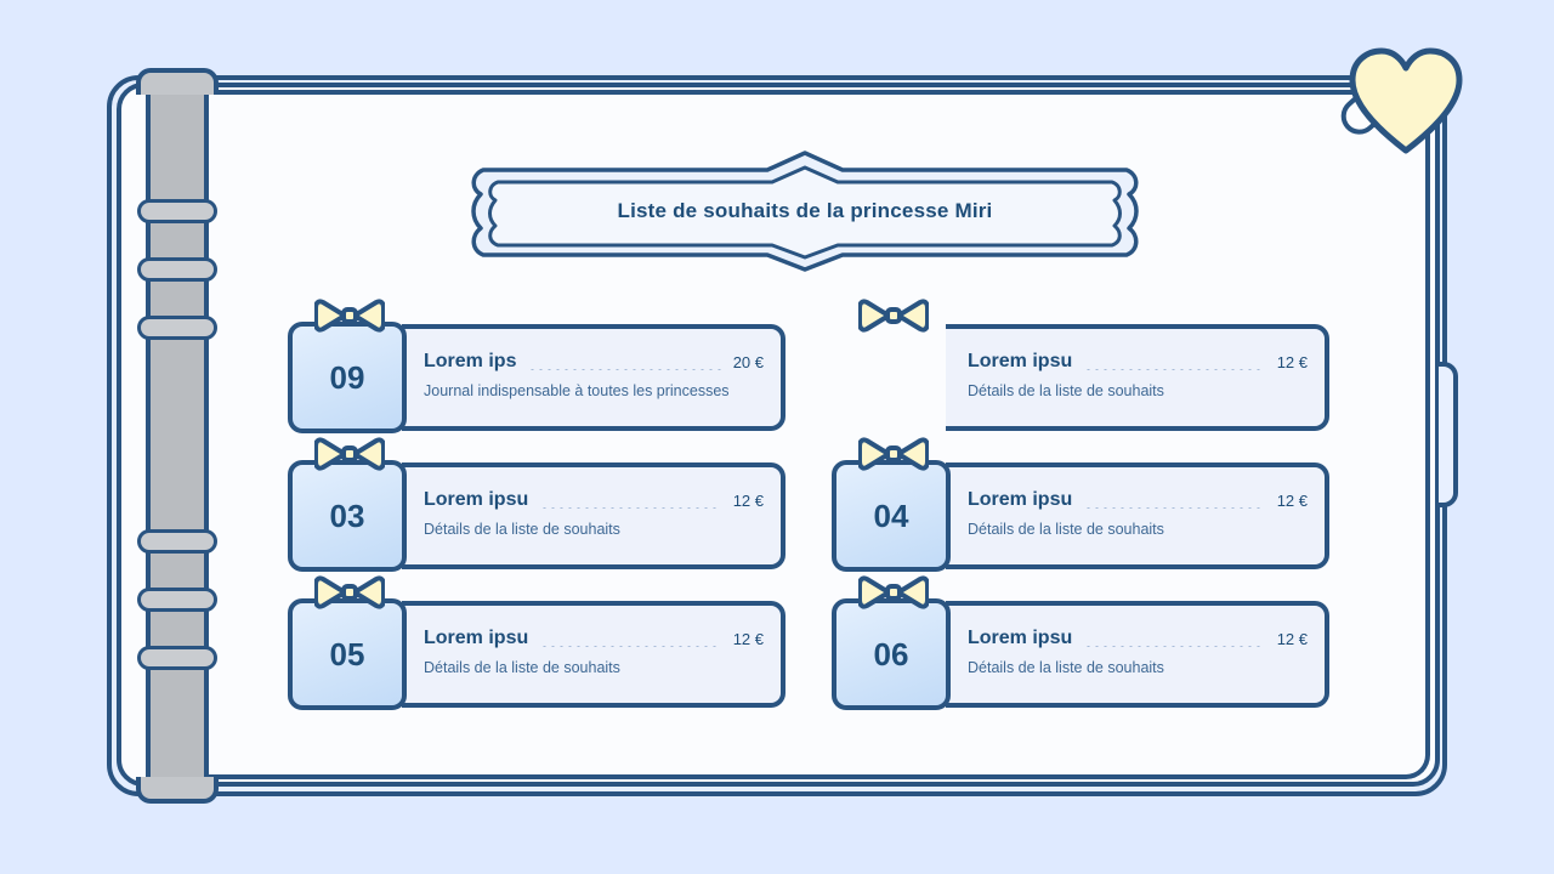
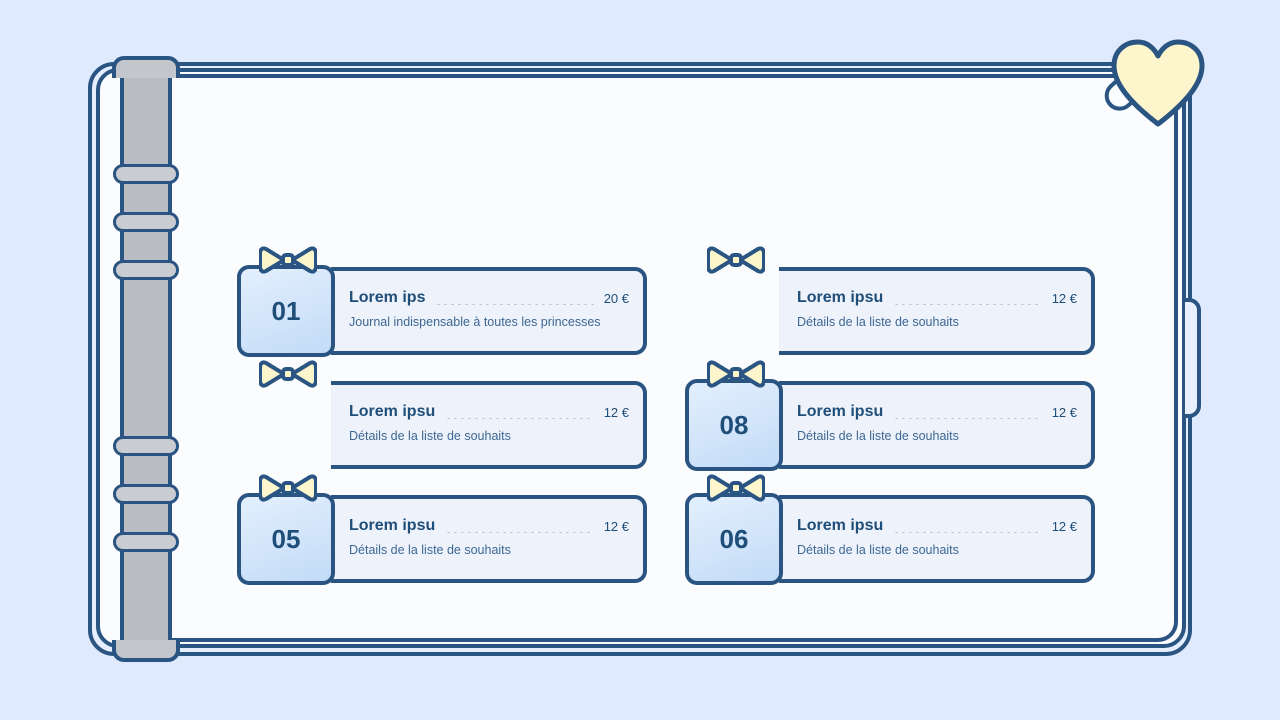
- Liste de souhaits de la princesse Miri
- 09
+ 01
  Lorem ips
  20 €
  Journal indispensable à toutes les princesses
  Lorem ipsu
  12 €
  Détails de la liste de souhaits
- 03
  Lorem ipsu
  12 €
  Détails de la liste de souhaits
- 04
+ 08
  Lorem ipsu
  12 €
  Détails de la liste de souhaits
  05
  Lorem ipsu
  12 €
  Détails de la liste de souhaits
  06
  Lorem ipsu
  12 €
  Détails de la liste de souhaits
